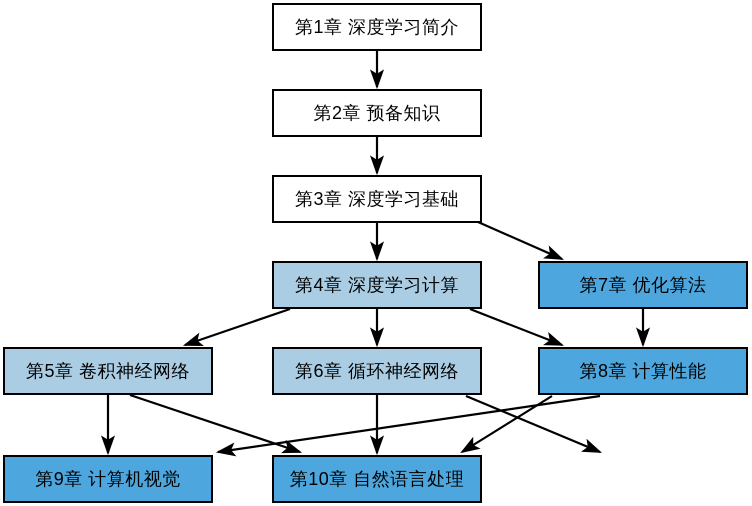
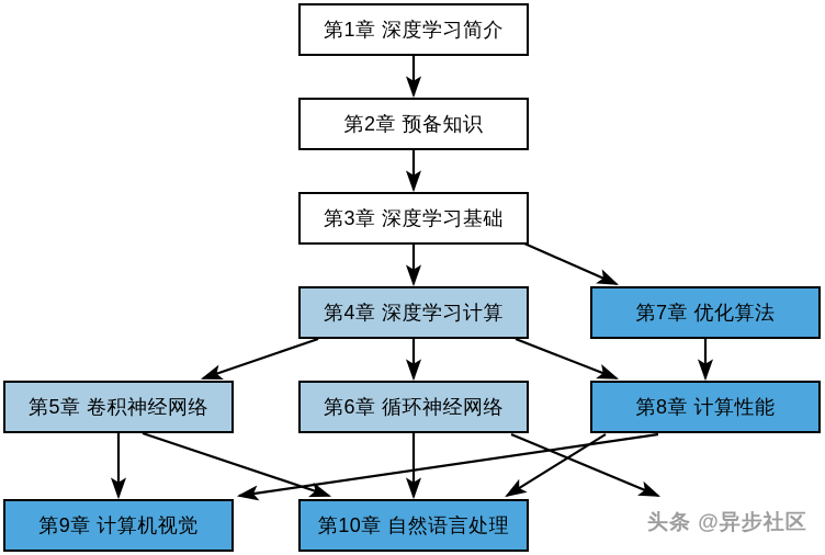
  第1章 深度学习简介
  第2章 预备知识
  第3章 深度学习基础
  第4章 深度学习计算
  第7章 优化算法
  第5章 卷积神经网络
  第6章 循环神经网络
  第8章 计算性能
  第9章 计算机视觉
  第10章 自然语言处理
+ 头条 @异步社区
